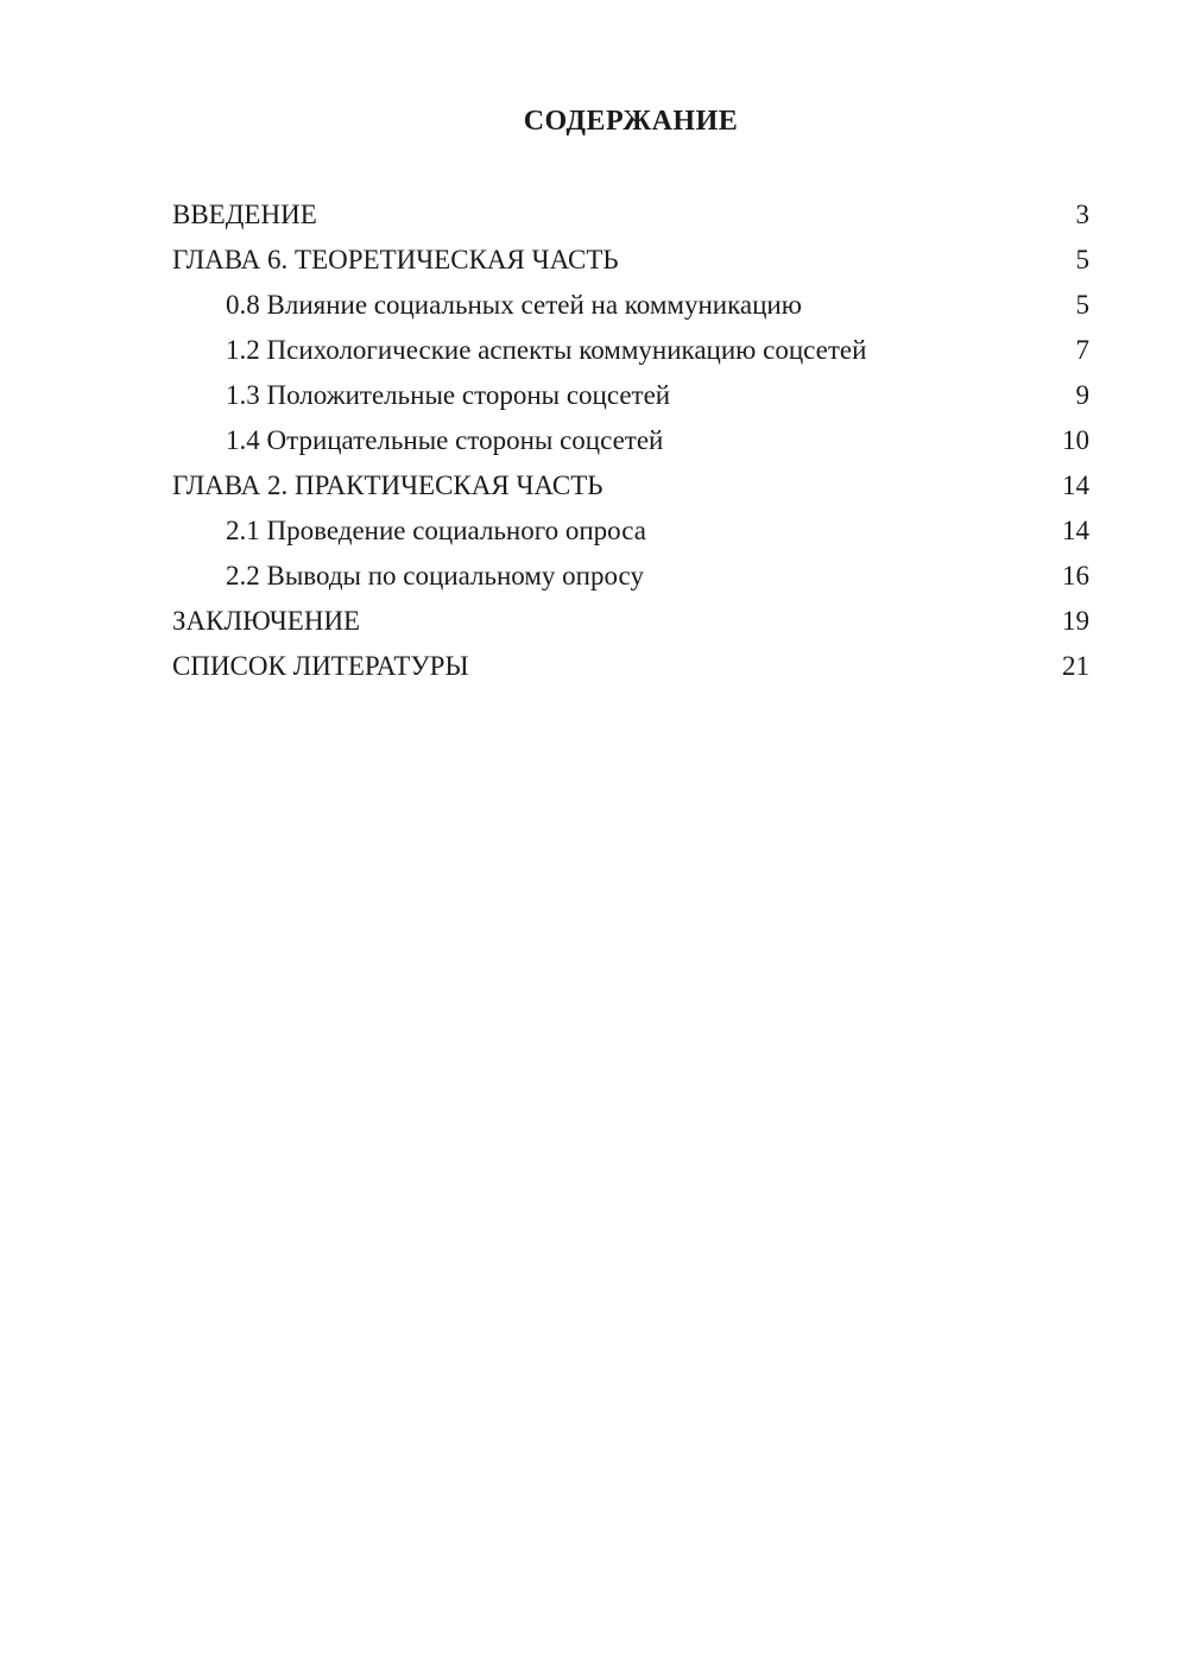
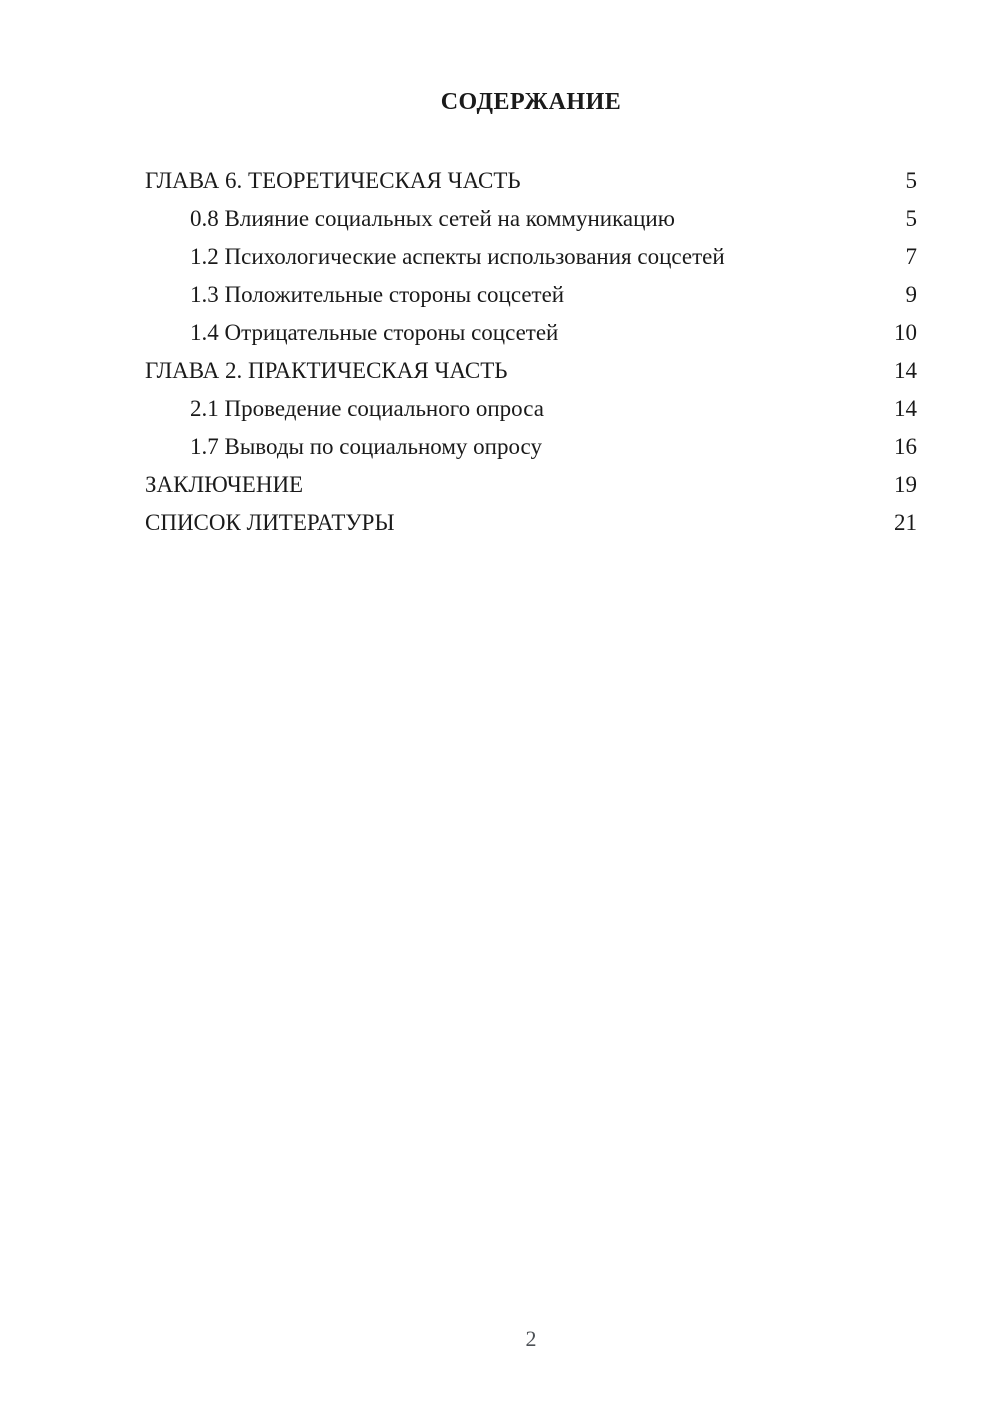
  СОДЕРЖАНИЕ
- ВВЕДЕНИЕ
- 3
  ГЛАВА 6. ТЕОРЕТИЧЕСКАЯ ЧАСТЬ
  5
  0.8 Влияние социальных сетей на коммуникацию
  5
- 1.2 Психологические аспекты коммуникацию соцсетей
+ 1.2 Психологические аспекты использования соцсетей
  7
  1.3 Положительные стороны соцсетей
  9
  1.4 Отрицательные стороны соцсетей
  10
  ГЛАВА 2. ПРАКТИЧЕСКАЯ ЧАСТЬ
  14
  2.1 Проведение социального опроса
  14
- 2.2 Выводы по социальному опросу
+ 1.7 Выводы по социальному опросу
  16
  ЗАКЛЮЧЕНИЕ
  19
  СПИСОК ЛИТЕРАТУРЫ
  21
+ 2
